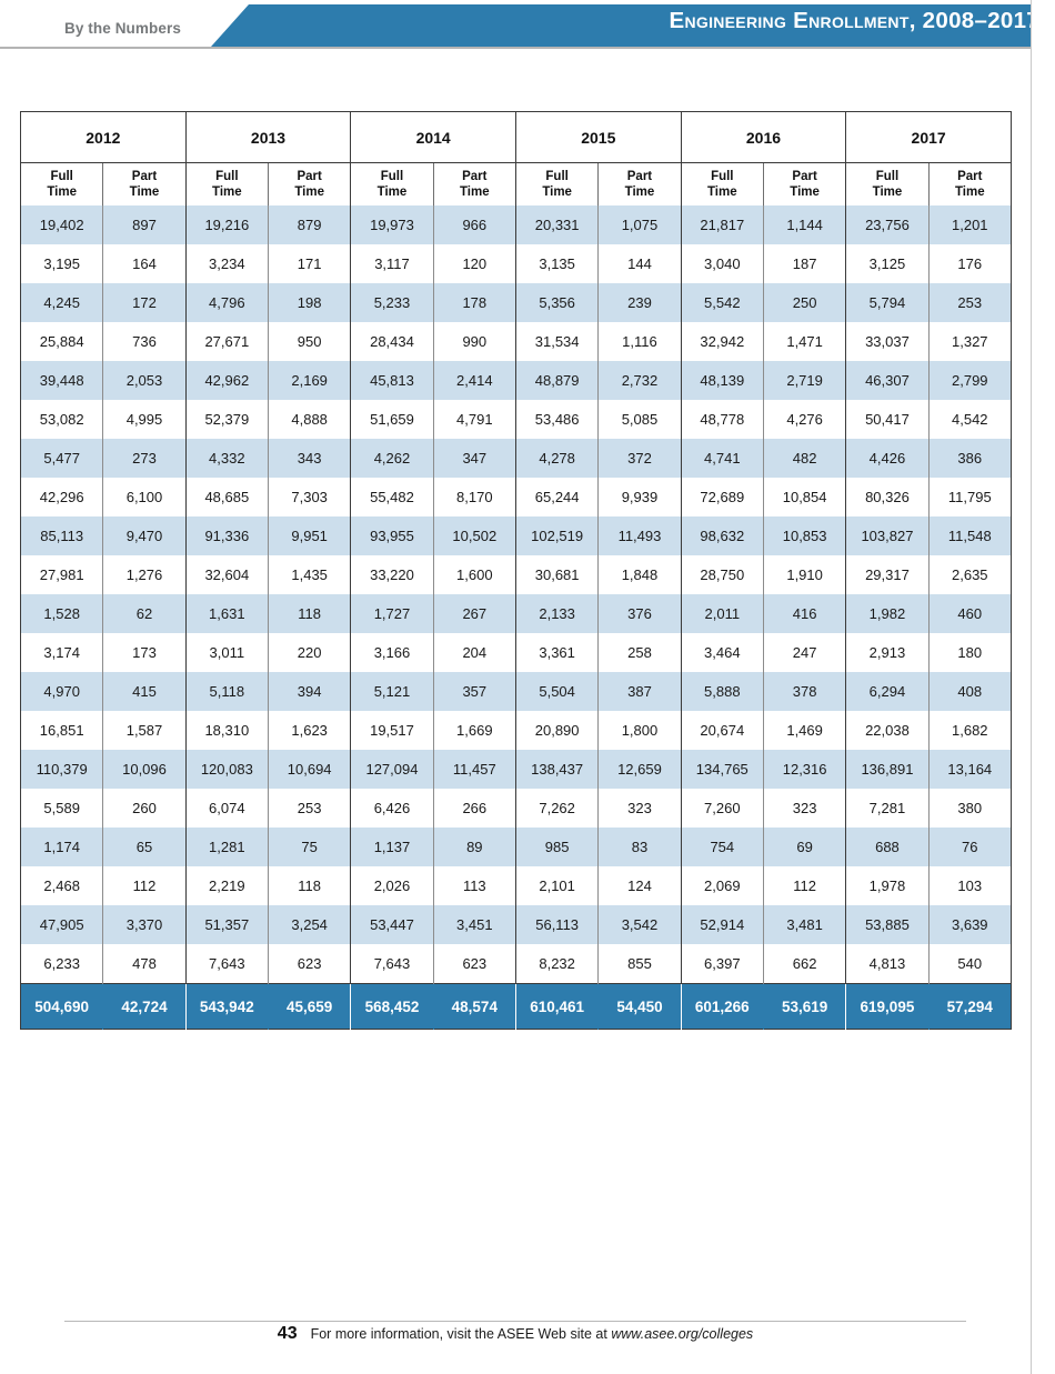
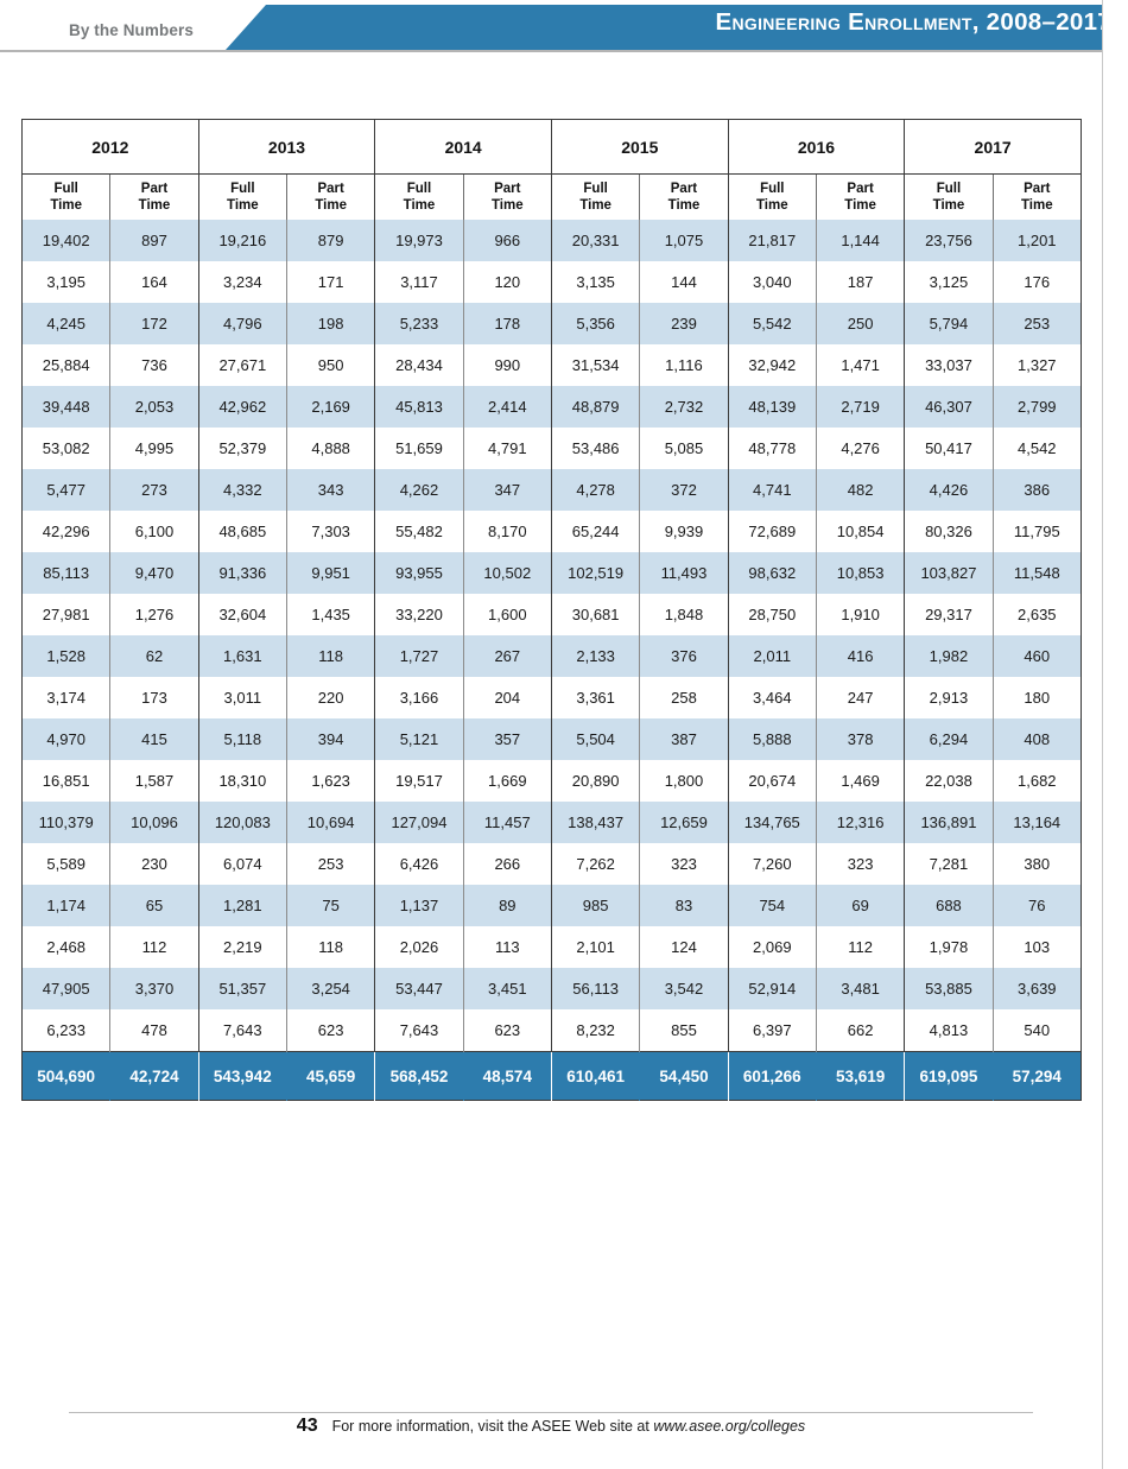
  By the Numbers
  Engineering Enrollment, 2008–2017
  2012	2013	2014	2015	2016	2017
  FullTime	PartTime	FullTime	PartTime	FullTime	PartTime	FullTime	PartTime	FullTime	PartTime	FullTime	PartTime
  19,402	897	19,216	879	19,973	966	20,331	1,075	21,817	1,144	23,756	1,201
  3,195	164	3,234	171	3,117	120	3,135	144	3,040	187	3,125	176
  4,245	172	4,796	198	5,233	178	5,356	239	5,542	250	5,794	253
  25,884	736	27,671	950	28,434	990	31,534	1,116	32,942	1,471	33,037	1,327
  39,448	2,053	42,962	2,169	45,813	2,414	48,879	2,732	48,139	2,719	46,307	2,799
  53,082	4,995	52,379	4,888	51,659	4,791	53,486	5,085	48,778	4,276	50,417	4,542
  5,477	273	4,332	343	4,262	347	4,278	372	4,741	482	4,426	386
  42,296	6,100	48,685	7,303	55,482	8,170	65,244	9,939	72,689	10,854	80,326	11,795
  85,113	9,470	91,336	9,951	93,955	10,502	102,519	11,493	98,632	10,853	103,827	11,548
  27,981	1,276	32,604	1,435	33,220	1,600	30,681	1,848	28,750	1,910	29,317	2,635
  1,528	62	1,631	118	1,727	267	2,133	376	2,011	416	1,982	460
  3,174	173	3,011	220	3,166	204	3,361	258	3,464	247	2,913	180
  4,970	415	5,118	394	5,121	357	5,504	387	5,888	378	6,294	408
  16,851	1,587	18,310	1,623	19,517	1,669	20,890	1,800	20,674	1,469	22,038	1,682
  110,379	10,096	120,083	10,694	127,094	11,457	138,437	12,659	134,765	12,316	136,891	13,164
- 5,589	260	6,074	253	6,426	266	7,262	323	7,260	323	7,281	380
+ 5,589	230	6,074	253	6,426	266	7,262	323	7,260	323	7,281	380
  1,174	65	1,281	75	1,137	89	985	83	754	69	688	76
  2,468	112	2,219	118	2,026	113	2,101	124	2,069	112	1,978	103
  47,905	3,370	51,357	3,254	53,447	3,451	56,113	3,542	52,914	3,481	53,885	3,639
  6,233	478	7,643	623	7,643	623	8,232	855	6,397	662	4,813	540
  504,690	42,724	543,942	45,659	568,452	48,574	610,461	54,450	601,266	53,619	619,095	57,294
  43 For more information, visit the ASEE Web site at www.asee.org/colleges
